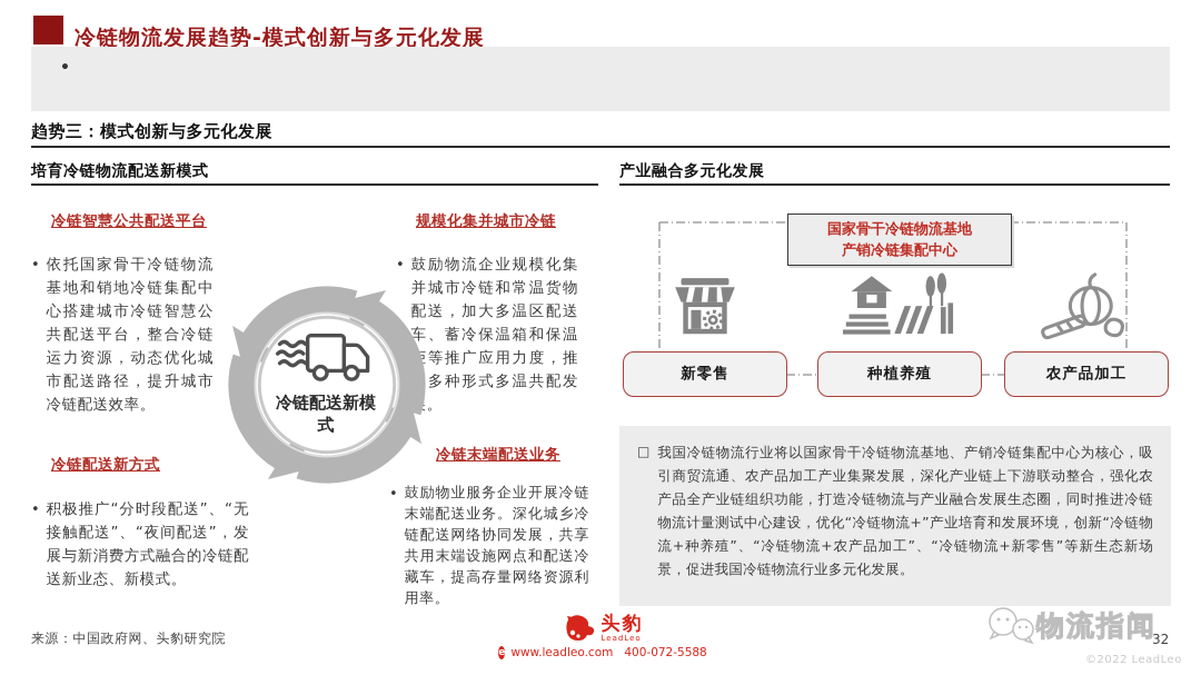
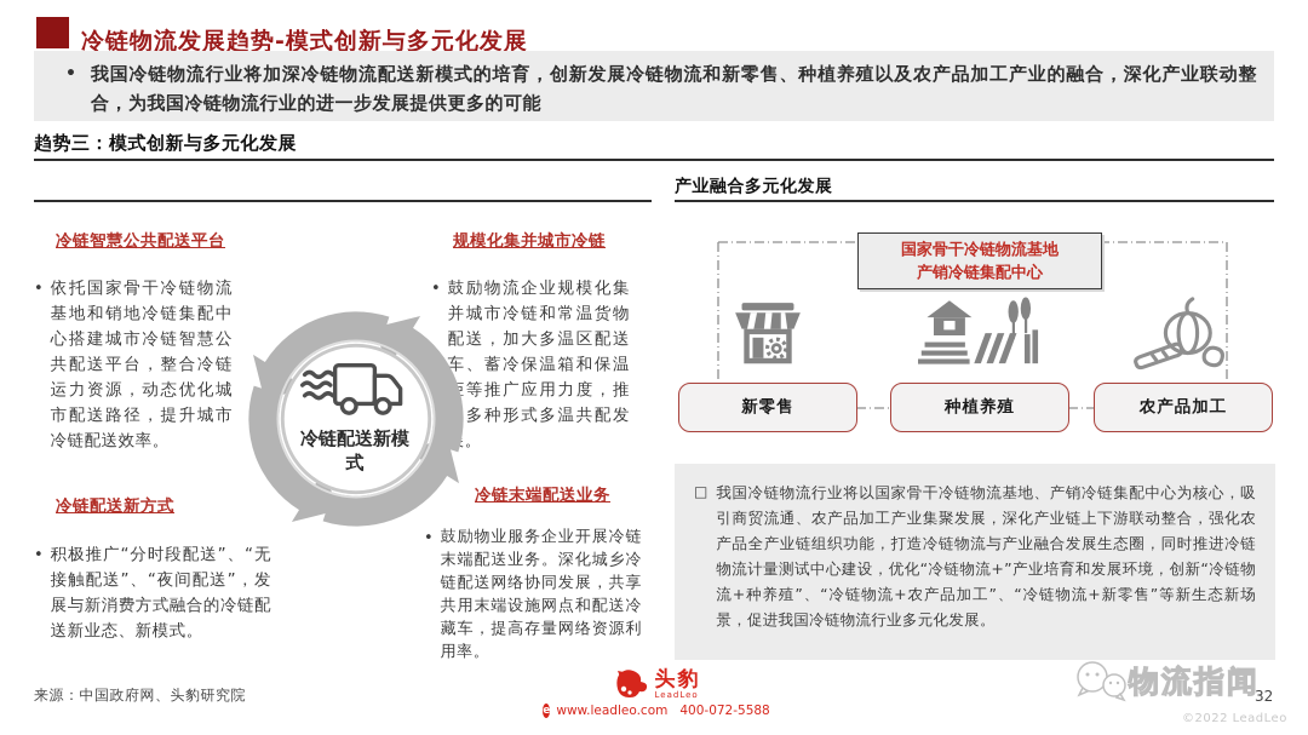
  冷链物流发展趋势-模式创新与多元化发展
  •
+ 我国冷链物流行业将加深冷链物流配送新模式的培育，创新发展冷链物流和新零售、种植养殖以及农产品加工产业的融合，深化产业联动整合，为我国冷链物流行业的进一步发展提供更多的可能
  趋势三：模式创新与多元化发展
- 培育冷链物流配送新模式
  产业融合多元化发展
  冷链智慧公共配送平台
  •
  依托国家骨干冷链物流基地和销地冷链集配中心搭建城市冷链智慧公共配送平台，整合冷链运力资源，动态优化城市配送路径，提升城市冷链配送效率。
  规模化集并城市冷链
  •
  鼓励物流企业规模化集并城市冷链和常温货物配送，加大多温区配送车、蓄冷保温箱和保温等推广应用力度，推多种形式多温共配发。
  冷链配送新方式
  •
  积极推广“分时段配送”、“无接触配送”、“夜间配送”，发展与新消费方式融合的冷链配送新业态、新模式。
  冷链末端配送业务
  •
  鼓励物业服务企业开展冷链末端配送业务。深化城乡冷链配送网络协同发展，共享共用末端设施网点和配送冷藏车，提高存量网络资源利用率。
  冷链配送新模式
  国家骨干冷链物流基地
  产销冷链集配中心
  新零售
  种植养殖
  农产品加工
  □
  我国冷链物流行业将以国家骨干冷链物流基地、产销冷链集配中心为核心，吸引商贸流通、农产品加工产业集聚发展，深化产业链上下游联动整合，强化农产品全产业链组织功能，打造冷链物流与产业融合发展生态圈，同时推进冷链物流计量测试中心建设，优化“冷链物流+”产业培育和发展环境，创新“冷链物流+种养殖”、“冷链物流+农产品加工”、“冷链物流+新零售”等新生态新场景，促进我国冷链物流行业多元化发展。
  来源：中国政府网、头豹研究院
  头豹
  LeadLeo
  e
  www.leadleo.com
  400-072-5588
  物流指闻
  32
  ©2022 LeadLeo
